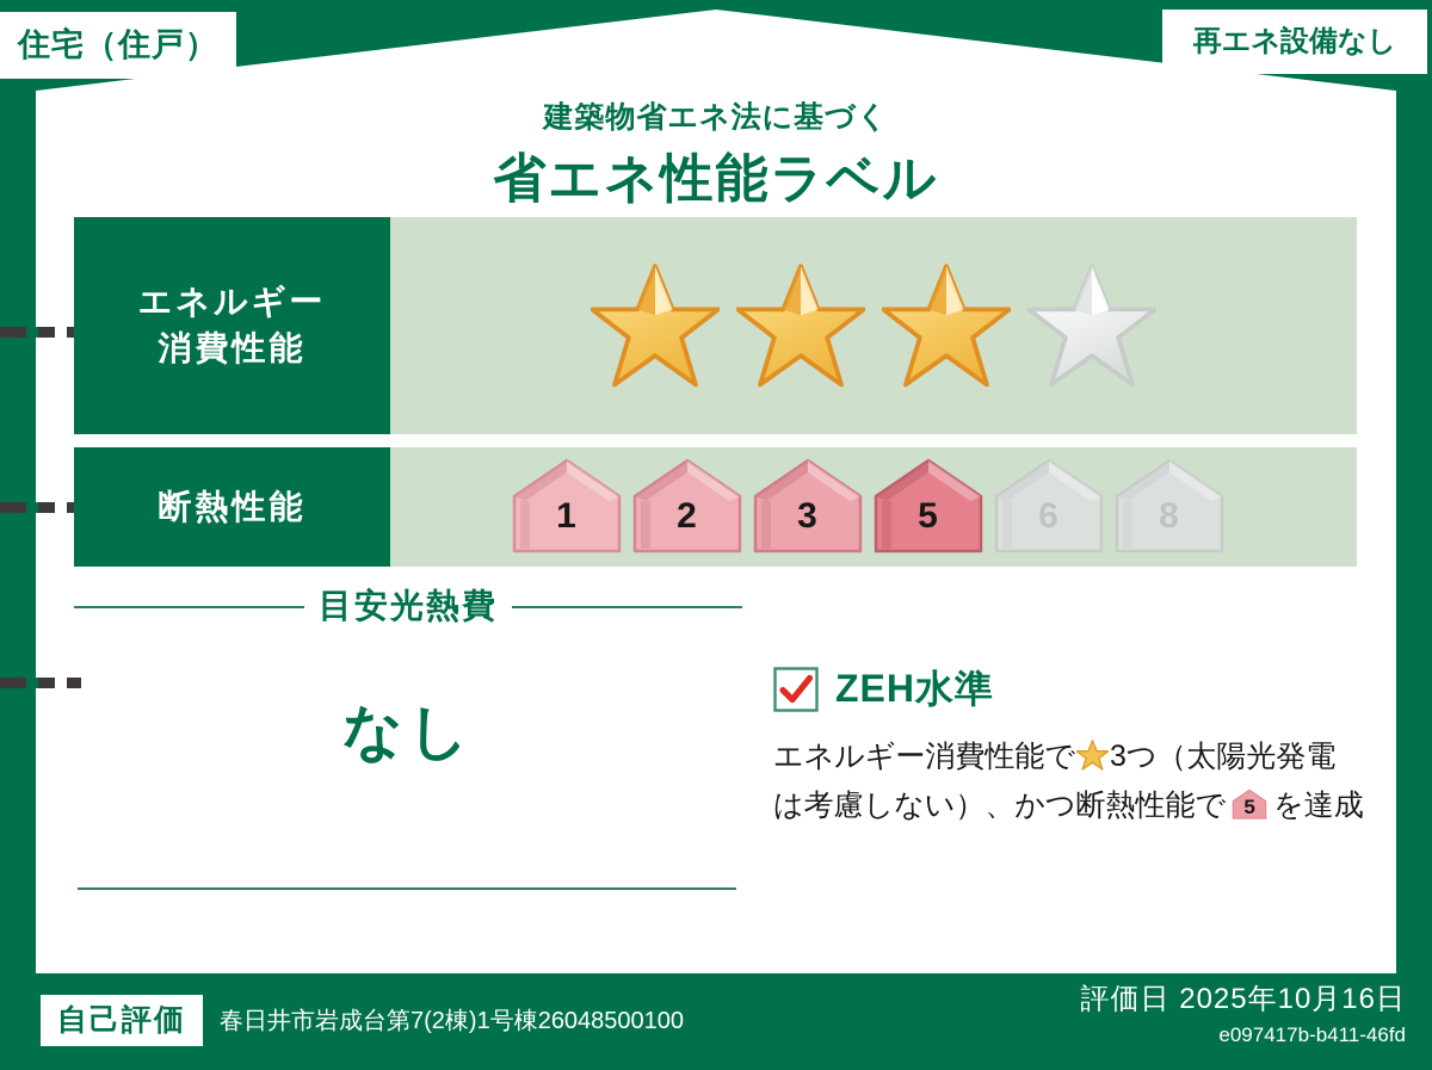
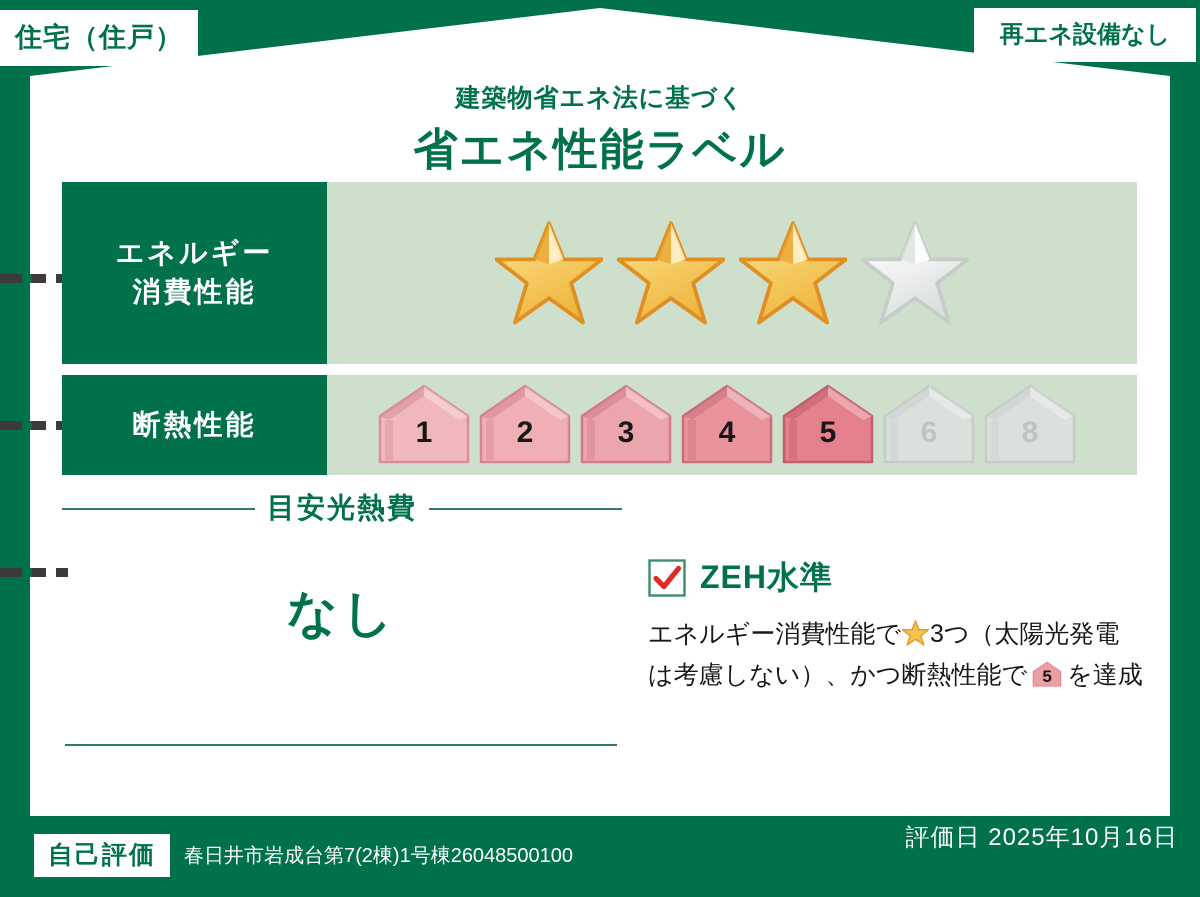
  住宅（住戸）
  再エネ設備なし
  建築物省エネ法に基づく
  省エネ性能ラベル
  エネルギー
  消費性能
  断熱性能
  1
  2
  3
+ 4
  5
  6
  8
  目安光熱費
  なし
  ZEH水準
  エネルギー消費性能で 3つ（太陽光発電
  は考慮しない）、かつ断熱性能で
  5
  を達成
  自己評価
  春日井市岩成台第7(2棟)1号棟26048500100
  評価日 2025年10月16日
- e097417b-b411-46fd
